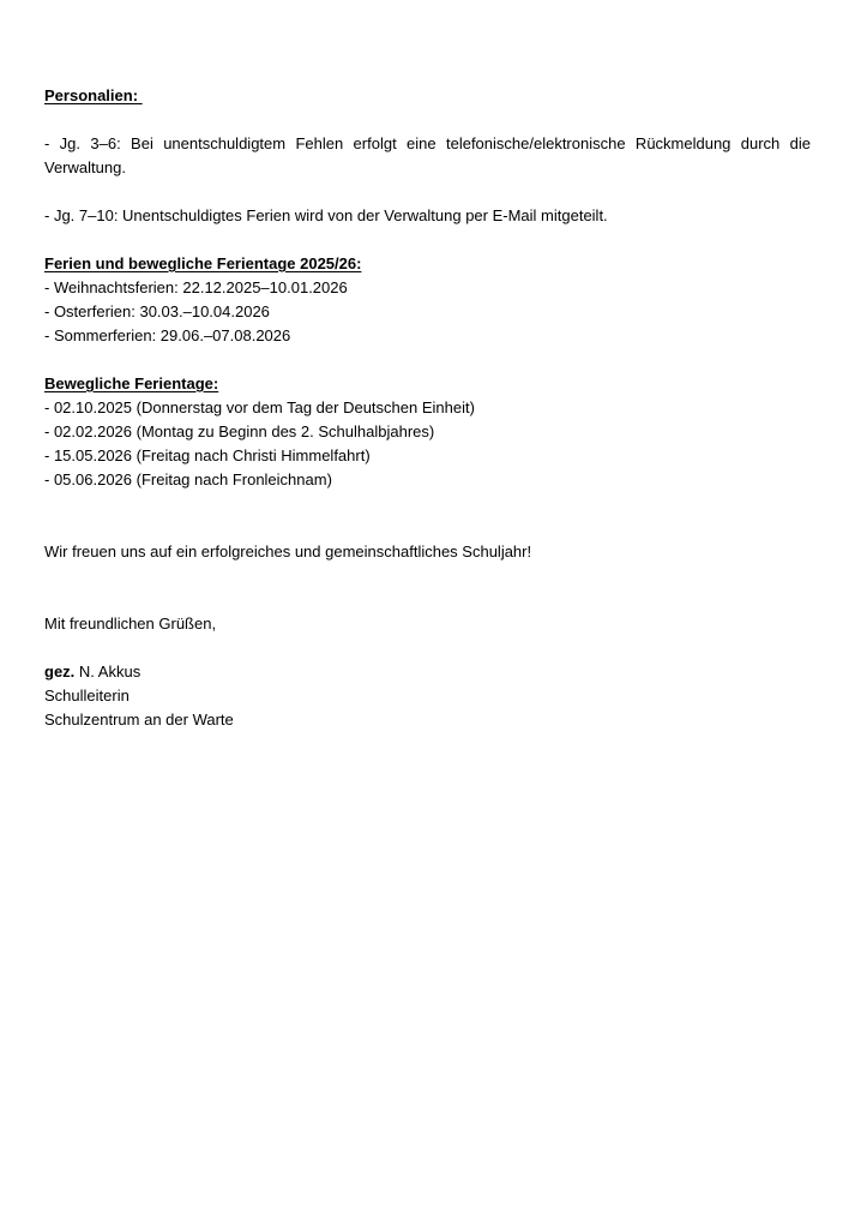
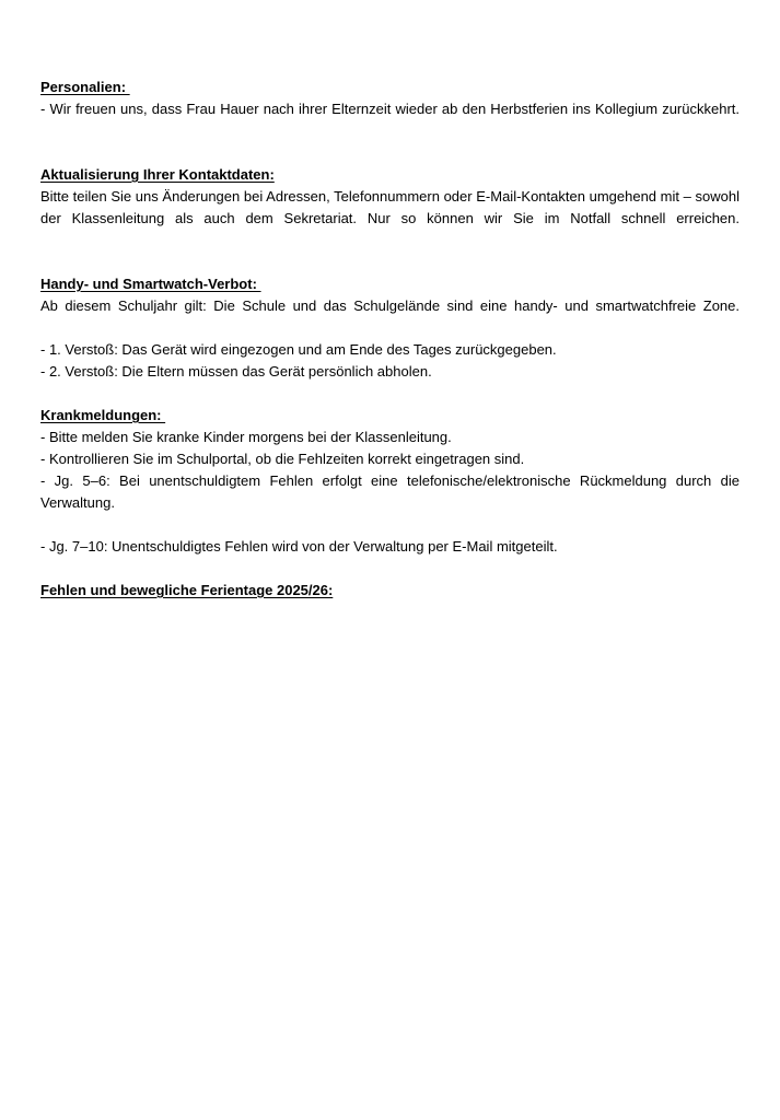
  Personalien:
+ - Wir freuen uns, dass Frau Hauer nach ihrer Elternzeit wieder ab den Herbstferien ins Kollegium zurückkehrt.
+ Aktualisierung Ihrer Kontaktdaten:
+ Bitte teilen Sie uns Änderungen bei Adressen, Telefonnummern oder E-Mail-Kontakten umgehend mit – sowohl der Klassenleitung als auch dem Sekretariat. Nur so können wir Sie im Notfall schnell erreichen.
+ Handy- und Smartwatch-Verbot:
+ Ab diesem Schuljahr gilt: Die Schule und das Schulgelände sind eine handy- und smartwatchfreie Zone.
+ - 1. Verstoß: Das Gerät wird eingezogen und am Ende des Tages zurückgegeben.
+ - 2. Verstoß: Die Eltern müssen das Gerät persönlich abholen.
+ Krankmeldungen:
+ - Bitte melden Sie kranke Kinder morgens bei der Klassenleitung.
+ - Kontrollieren Sie im Schulportal, ob die Fehlzeiten korrekt eingetragen sind.
- - Jg. 3–6: Bei unentschuldigtem Fehlen erfolgt eine telefonische/elektronische Rückmeldung durch die Verwaltung.
+ - Jg. 5–6: Bei unentschuldigtem Fehlen erfolgt eine telefonische/elektronische Rückmeldung durch die Verwaltung.
- - Jg. 7–10: Unentschuldigtes Ferien wird von der Verwaltung per E-Mail mitgeteilt.
+ - Jg. 7–10: Unentschuldigtes Fehlen wird von der Verwaltung per E-Mail mitgeteilt.
- Ferien und bewegliche Ferientage 2025/26:
+ Fehlen und bewegliche Ferientage 2025/26:
- - Weihnachtsferien: 22.12.2025–10.01.2026
- - Osterferien: 30.03.–10.04.2026
- - Sommerferien: 29.06.–07.08.2026
- Bewegliche Ferientage:
- - 02.10.2025 (Donnerstag vor dem Tag der Deutschen Einheit)
- - 02.02.2026 (Montag zu Beginn des 2. Schulhalbjahres)
- - 15.05.2026 (Freitag nach Christi Himmelfahrt)
- - 05.06.2026 (Freitag nach Fronleichnam)
- Wir freuen uns auf ein erfolgreiches und gemeinschaftliches Schuljahr!
- Mit freundlichen Grüßen,
- gez. N. Akkus
- Schulleiterin
- Schulzentrum an der Warte
